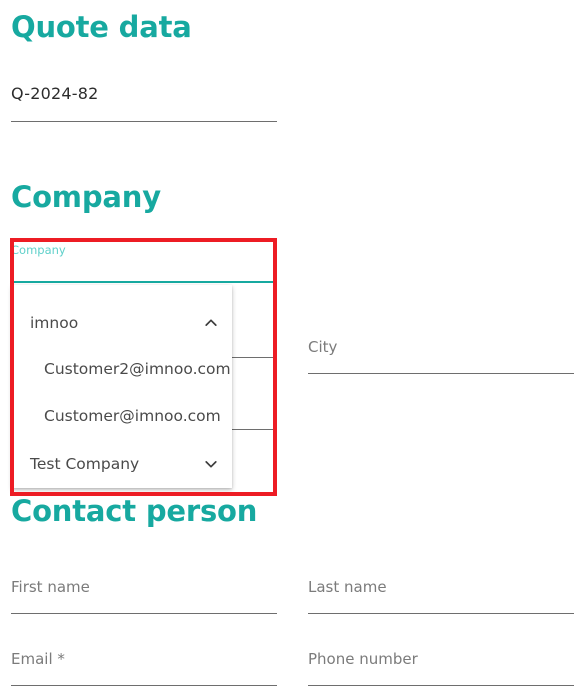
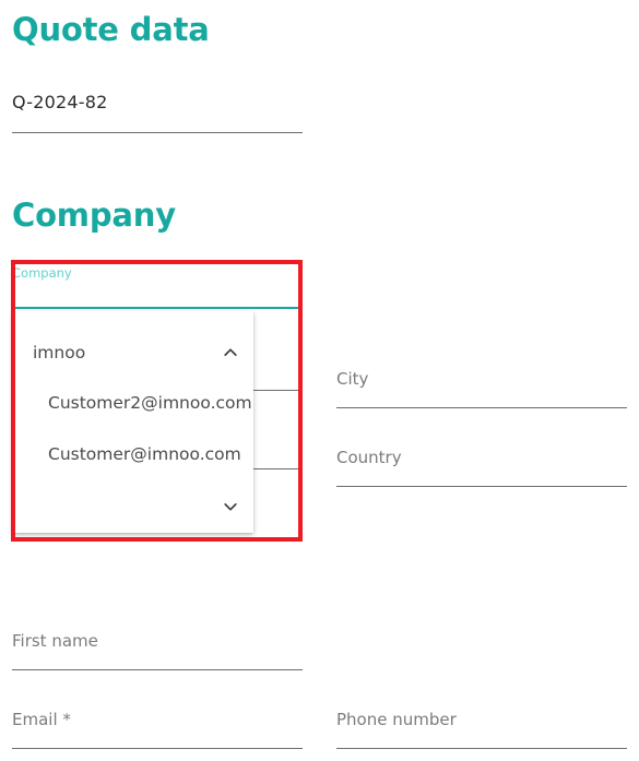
  Quote data
  Q-2024-82
  Company
  Company
  City
+ Country
  imnoo
  Customer2@imnoo.com
  Customer@imnoo.com
- Test Company
- Contact person
  First name
- Last name
  Email *
  Phone number
